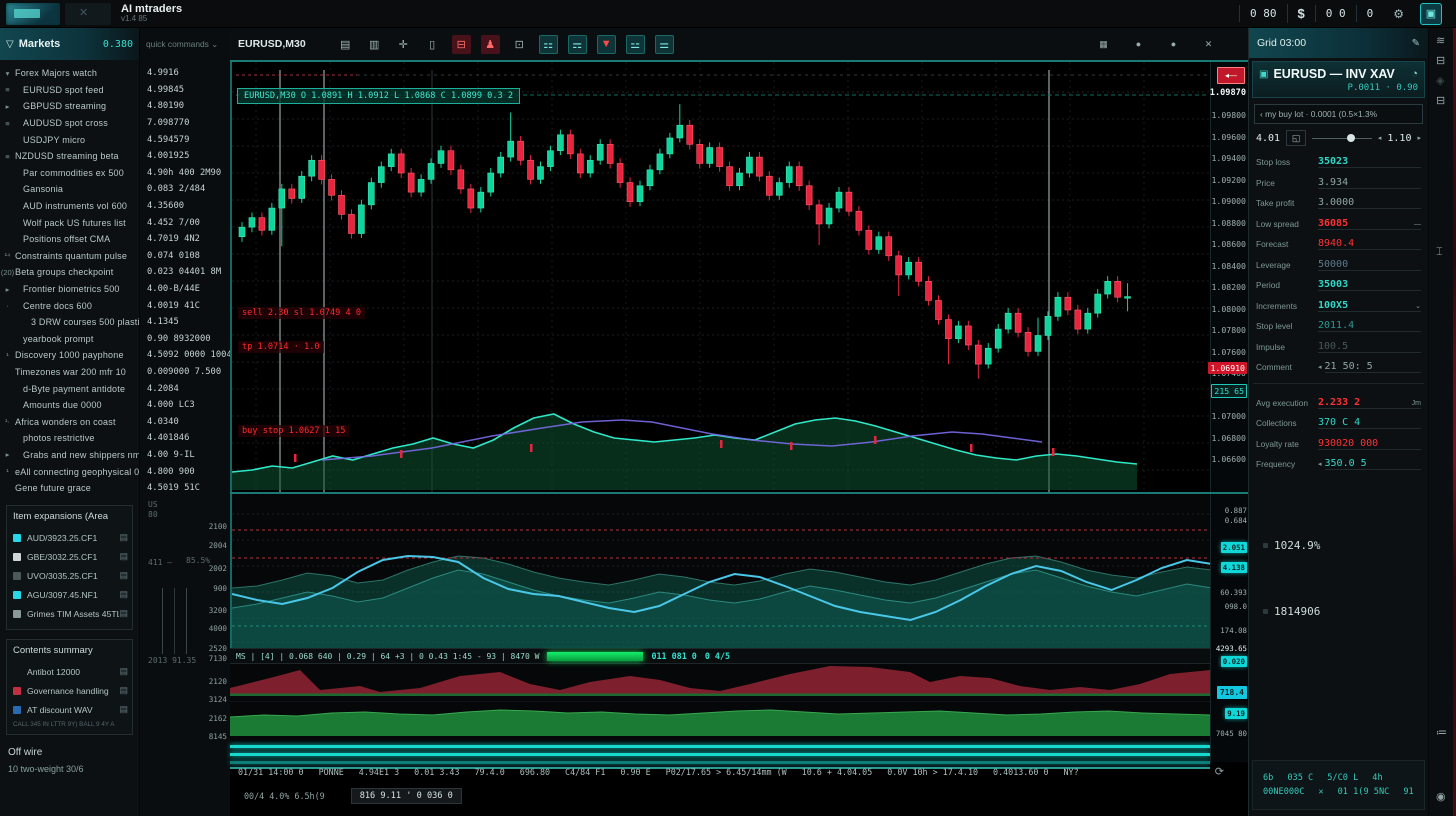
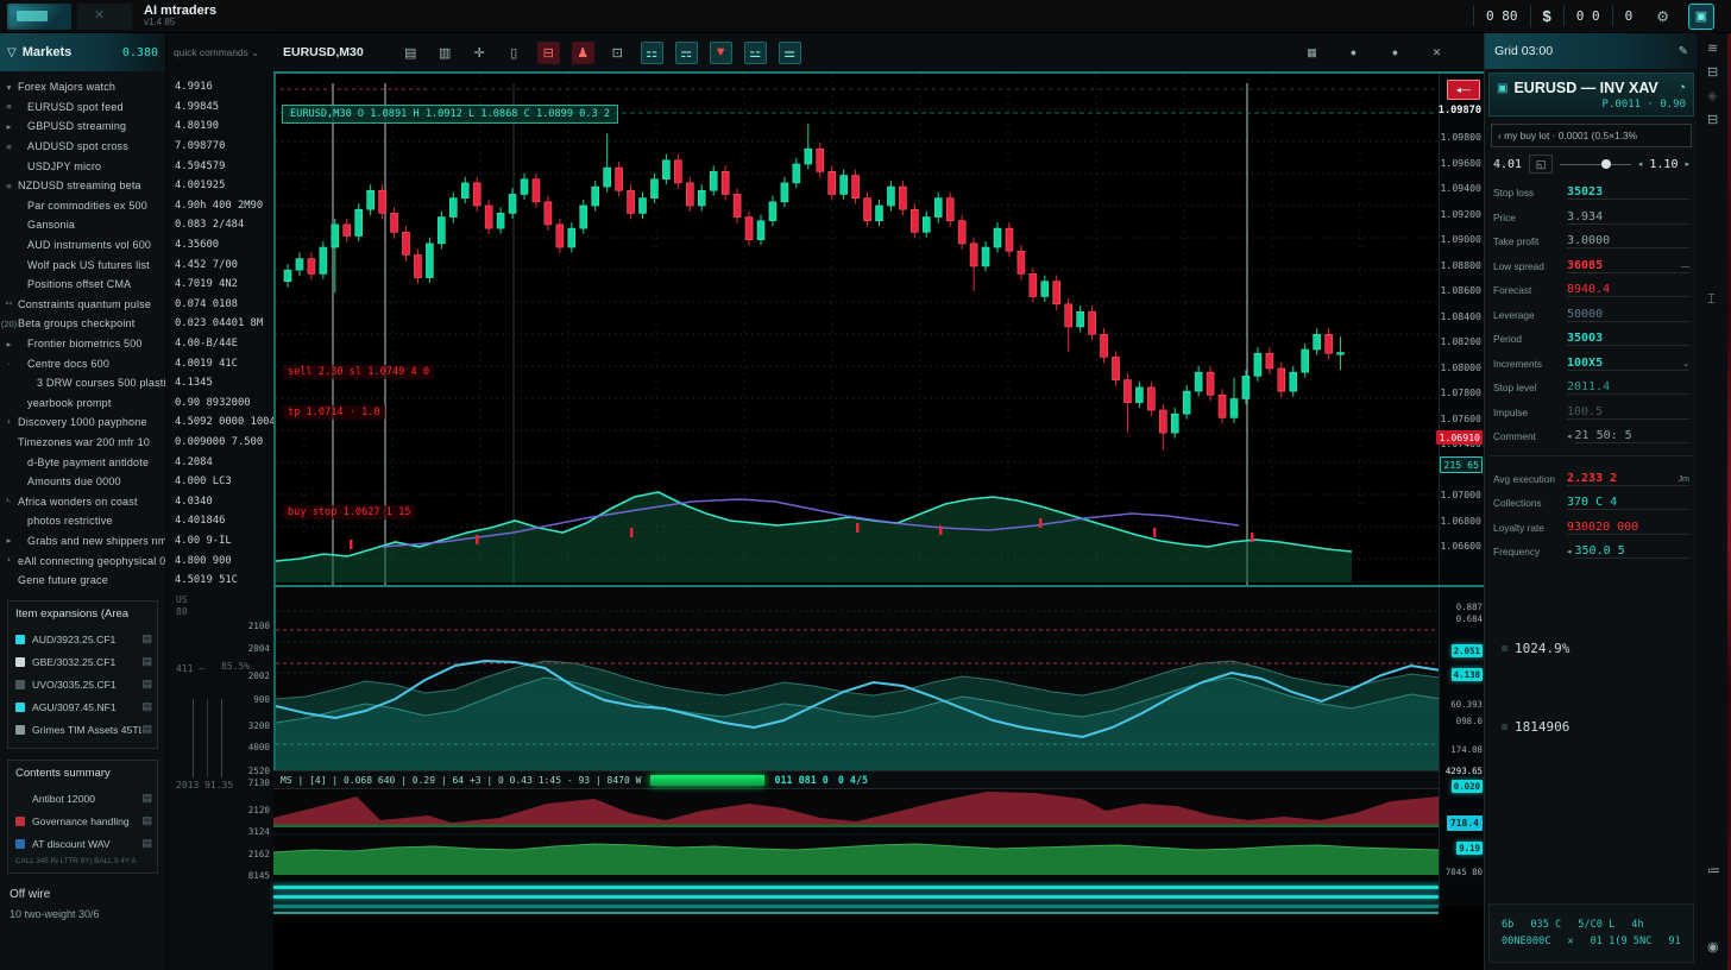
  AI mtraders
  v1.4 85
  0 80
  $
  0 0
  0
  ⚙
  ▣
  ▽
  Markets
  0.380
  ▾
  Forex Majors watch
  ≡
  EURUSD spot feed
  ▸
  GBPUSD streaming
  ≡
  AUDUSD spot cross
  USDJPY micro
  ≡
  NZDUSD streaming beta
  Par commodities ex 500
  Gansonia
  AUD instruments vol 600
  Wolf pack US futures list
  Positions offset CMA
  ¹⁴
  Constraints quantum pulse
  (20)
  Beta groups checkpoint
  ▸
  Frontier biometrics 500
  ·
  Centre docs 600
  3 DRW courses 500 plasti
  yearbook prompt
  ¹
  Discovery 1000 payphone
  Timezones war 200 mfr 10
  d-Byte payment antidote
  Amounts due 0000
  ¹·
  Africa wonders on coast
  photos restrictive
  ▸
  Grabs and new shippers nm
  ¹
  eAll connecting geophysical 0
  Gene future grace
  Item expansions (Area
  AUD/3923.25.CF1
  ▤
  GBE/3032.25.CF1
  ▤
  UVO/3035.25.CF1
  ▤
  AGU/3097.45.NF1
  ▤
  Grimes TIM Assets 45TL
  ▤
  Contents summary
  Antibot 12000
  ▤
  Governance handling
  ▤
  AT discount WAV
  ▤
  Off wire
  10 two-weight 30/6
  quick commands ⌄
  4.9916
  4.99845
  4.80190
  7.098770
  4.594579
  4.001925
  4.90h 400 2M90
  0.083 2/484
  4.35600
  4.452 7/00
  4.7019 4N2
  0.074 0108
  0.023 04401 8M
  4.00-B/44E
  4.0019 41C
  4.1345
  0.90 8932000
  4.5092 0000 100
  0.009000 7.500
  4.2084
  4.000 LC3
  4.0340
  4.401846
  4.00 9-IL
  4.800 900
  4.5019 51C
  US
  80
  411 –
  85.5%
  2013 91.35
  2100
  2004
  2002
  900
  3200
  4000
  2520
  7130
  2120
  3124
  2162
  8145
  EURUSD,M30
  ▤
  ▥
  ✛
  ▯
  ⊟
  ♟
  ⊡
  ⚏
  ⚎
  ▼
  ⚍
  ⚌
  ▦
  ●
  ●
  ✕
  EURUSD,M30 O 1.0891 H 1.0912 L 1.0868 C 1.0899 0.3 2
  sell 2.30 sl 1.0749 4 0
  tp 1.0714 · 1.0
  buy stop 1.0627 1 15
  ◂—
  1.09870
  1.09800
  1.09600
  1.09400
  1.09200
  1.09000
  1.08800
  1.08600
  1.08400
  1.08200
  1.08000
  1.07800
  1.07600
  1.07000
  1.06800
  1.06600
  1.06910
  215 65
  MS | [4] | 0.068 640 | 0.29 | 64 +3 | 0 0.43 1:45 - 93 | 8470 W
  011 081 0
  0 4/5
  0.887
  0.684
  2.051
  4.138
  60.393
  098.0
  174.08
  4293.65
  0.020
  718.4
  9.19
  7045 80
- 01/31 14:00 0
- PONNE
- 4.94E1 3
- 0.01 3.43
- 79.4.0
- 696.80
- C4/84 F1
- 0.90 E
- P02/17.65 > 6.45/14mm (W
- 10.6 + 4.04.05
- 0.0V 10h > 17.4.10
- 0.4013.60 0
- NY?
- ⟳
- 00/4 4.0% 6.5h(9
- 816 9.11 ' 0 036 0
  Grid 03:00
  ✎
  ▣
  EURUSD — INV XAV
  ◔
  P.0011 · 0.90
  ‹ my buy lot · 0.0001 (0.5×1.3%
  4.01
  ◱
  1.10
  Stop loss
  35023
  Price
  3.934
  Take profit
  3.0000
  Low spread
  36085
  Forecast
  8940.4
  Leverage
  50000
  Period
  35003
  Increments
  100X5
  Stop level
  2011.4
  Impulse
  100.5
  Comment
  21 50: 5
  Avg execution
  2.233 2
  Collections
  370 C 4
  Loyalty rate
  930020 000
  Frequency
  350.0 5
  1024.9%
  1814906
  6b
  035 C
  5/C0 L
  4h
  00NE000C
  ✕
  01 1(9 5NC
  91
  ≋
  ⊟
  ◈
  ⊟
  ⌶
  ≔
  ◉
